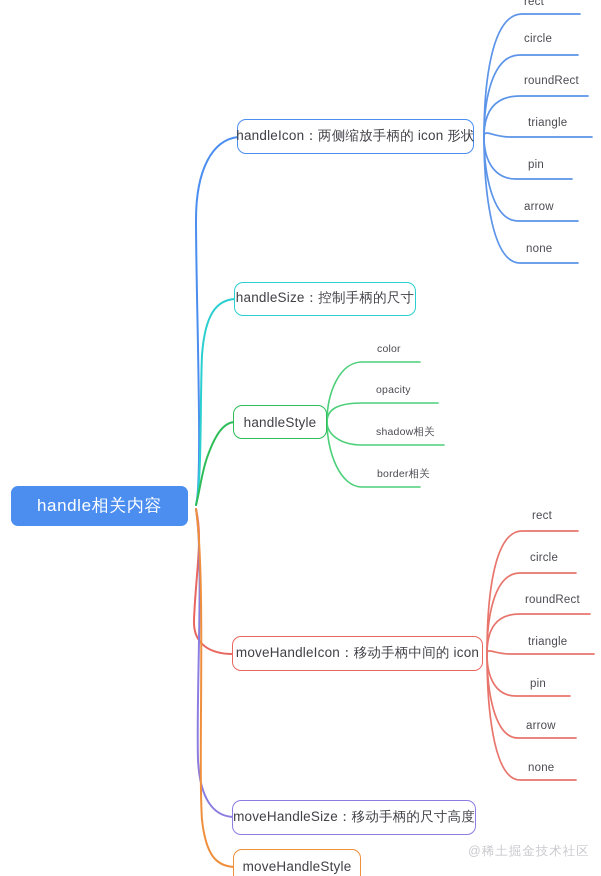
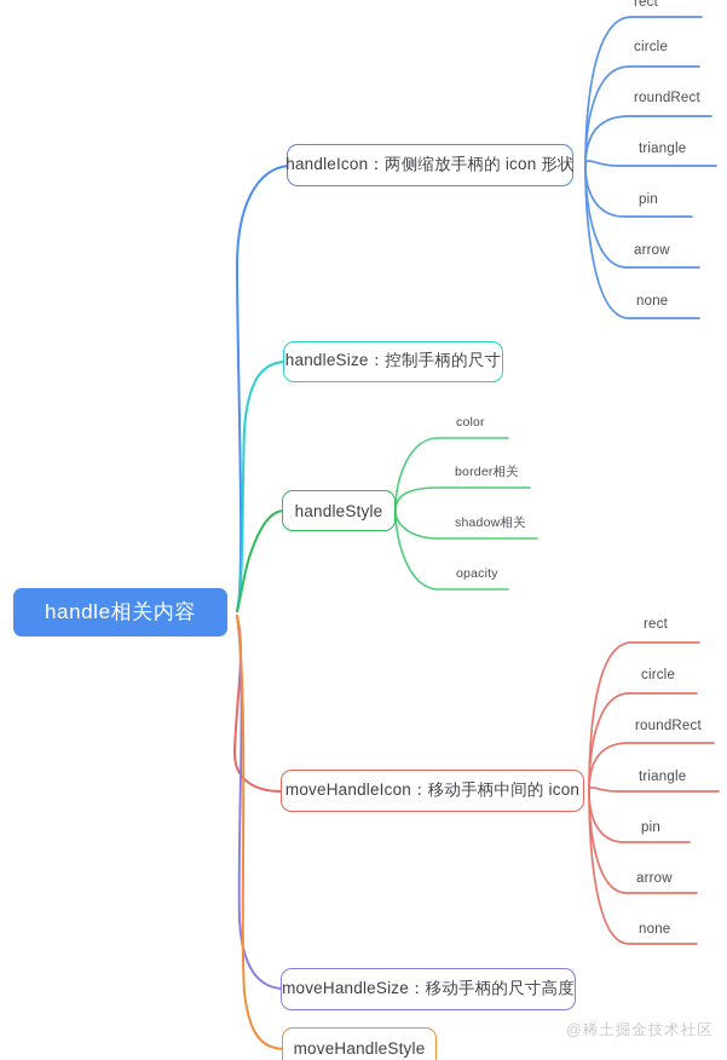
  handle相关内容
  handleIcon：两侧缩放手柄的 icon 形状
  rect
  circle
  roundRect
  triangle
  pin
  arrow
  none
  handleSize：控制手柄的尺寸
  handleStyle
  color
- opacity
+ border相关
  shadow相关
- border相关
+ opacity
  moveHandleIcon：移动手柄中间的 icon
  rect
  circle
  roundRect
  triangle
  pin
  arrow
  none
  moveHandleSize：移动手柄的尺寸高度
  moveHandleStyle
  @稀土掘金技术社区
